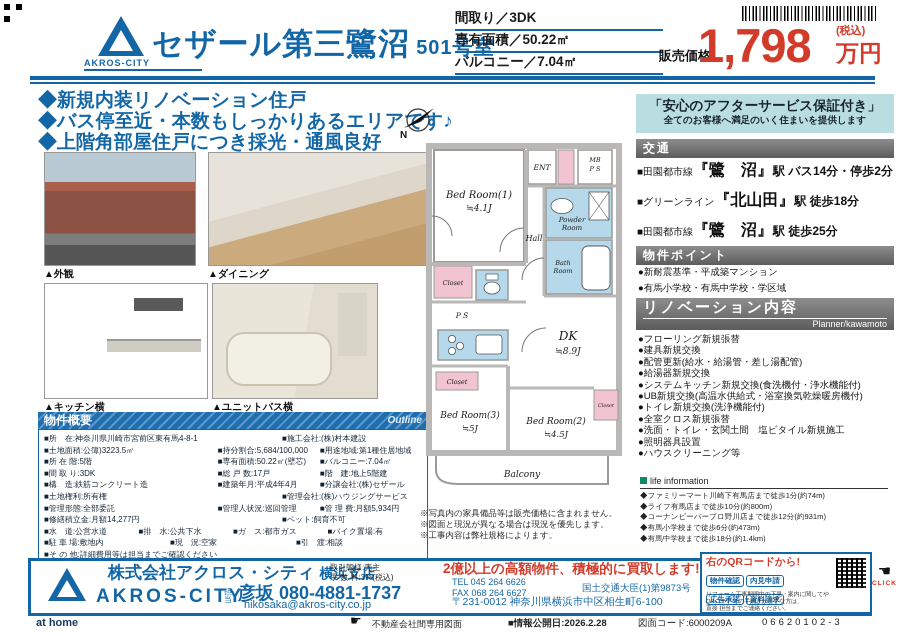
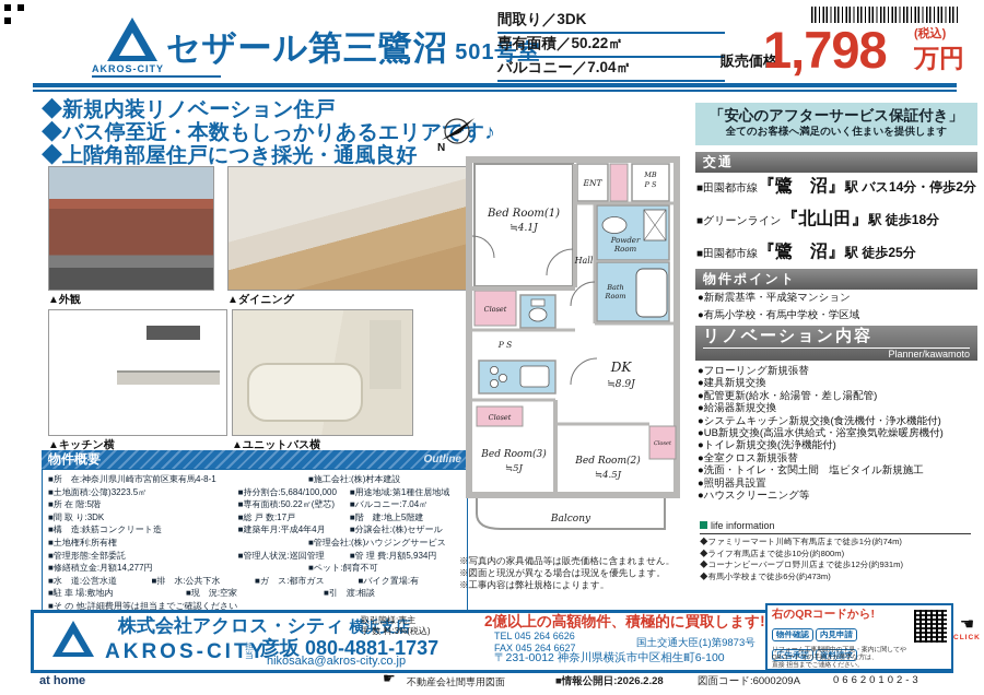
  AKROS-CITY
  セザール第三鷺沼 501号室
  間取り／3DK
  専有面積／50.22㎡
  バルコニー／7.04㎡
  販売価格
  1,798
  (税込)
  万円
  ◆新規内装リノベーション住戸
  ◆バス停至近・本数もしっかりあるエリアす♪
  ◆上階角部屋住戸につき採光・通風良好
  ▲外観
  ▲ダイニング
  ▲キッチン横
  ▲ユニットバス横
  物件概要
  Outline
  ■所 在:神奈川県川崎市宮前区東有馬4-8-1
  ■施工会社:(株)村本建設
  ■土地面積:公簿)3223.5㎡
  ■持分割合:5,684/100,000
  ■用途地域:第1種住居地域
  ■所 在 階:5階
  ■専有面積:50.22㎡(壁芯)
  ■バルコニー:7.04㎡
  ■間 取 り:3DK
  ■総 戸 数:17戸
  ■階 建:地上5階建
  ■構 造:鉄筋コンクリート造
  ■建築年月:平成4年4月
  ■分譲会社:(株)セザール
  ■土地権利:所有権
  ■管理会社:(株)ハウジングサービス
  ■管理形態:全部委託
  ■管理人状況:巡回管理
  ■管 理 費:月額5,934円
  ■修繕積立金:月額14,277円
  ■ペット:飼育不可
  ■水 道:公営水道
  ■排 水:公共下水
  ■ガ ス:都市ガス
  ■バイク置場:有
  ■駐 車 場:敷地内
  ■現 況:空家
  ■引 渡:相談
  ■そ の 他:詳細費用等は担当までご確認ください
  N
  Bed Room(1)
  ≒4.1J
  ENT
  MB
  P S
  Powder
  Room
  Bath
  Room
  Hall
  Closet
  P S
  DK
  ≒8.9J
  Closet
  Bed Room(3)
  ≒5J
  Bed Room(2)
  ≒4.5J
  Balcony
  ※写真内の家具備品等は販売価格に含まれません。
  ※図面と現況が異なる場合は現況を優先します。
  ※工事内容は弊社規格によります。
  「安心のアフターサービス保証付き」
  全てのお客様へ満足のいく住まいを提供します
  交通
  ■田園都市線『鷺 沼』駅 バス14分・停歩2分
  ■グリーンライン『北山田』駅 徒歩18分
  ■田園都市線『鷺 沼』駅 徒歩25分
  物件ポイント
  ●新耐震基準・平成築マンション
  ●有馬小学校・有馬中学校・学区域
  リノベーション内容
  Planner/kawamoto
  ●フローリング新規張替
  ●建具新規交換
  ●配管更新(給水・給湯管・差し湯配管)
  ●給湯器新規交換
  ●システムキッチン新規交換(食洗機付・浄水機能付)
  ●UB新規交換(高温水供給式・浴室換気乾燥暖房機付)
  ●トイレ新規交換(洗浄機能付)
  ●全室クロス新規張替
  ●洗面・トイレ・玄関土間 塩ビタイル新規施工
  ●照明器具設置
  ●ハウスクリーニング等
  life information
  ◆ファミリーマート川崎下有馬店まで徒歩1分(約74m)
  ◆ライフ有馬店まで徒歩10分(約800m)
  ◆コーナンビーバープロ野川店まで徒歩12分(約931m)
  ◆有馬小学校まで徒歩6分(約473m)
- ◆有馬中学校まで徒歩18分(約1.4km)
  株式会社アクロス・シティ 横浜支店
  取引態様:売主
  手 数 料:3%(税込)
  AKROS-CITY
  担当
  彦坂 080-4881-1737
  hikosaka@akros-city.co.jp
  2億以上の高額物件、積極的に買取します!
  TEL 045 264 6626
- FAX 068 264 6627
+ FAX 045 264 6627
  国土交通大臣(1)第9873号
  〒231-0012 神奈川県横浜市中区相生町6-100
  右のQRコードから!
  物件確認 内見申請広告承諾 資料請求
  ☚
  at home
  ☛
  不動産会社間専用図面
  ■情報公開日:2026.2.28
  図面コード:6000209A
  06620102-3
